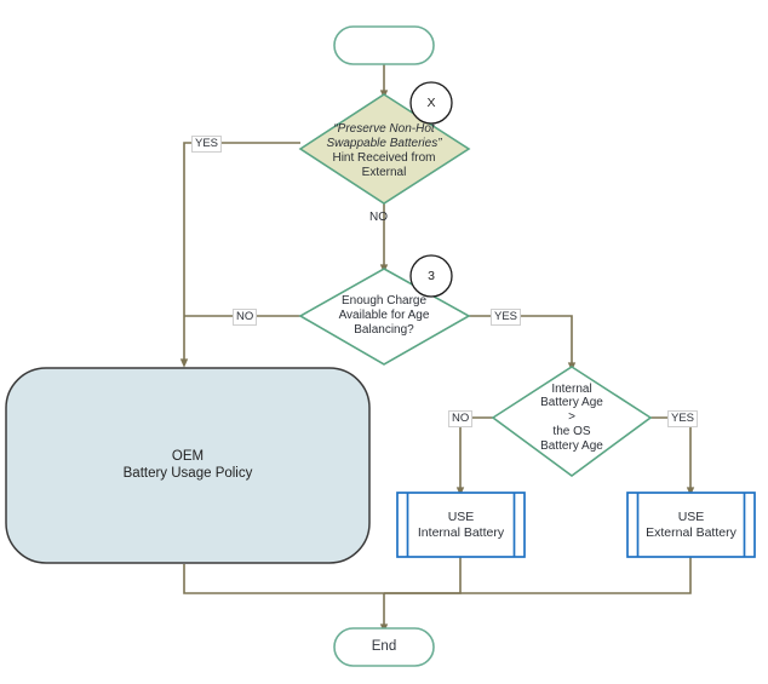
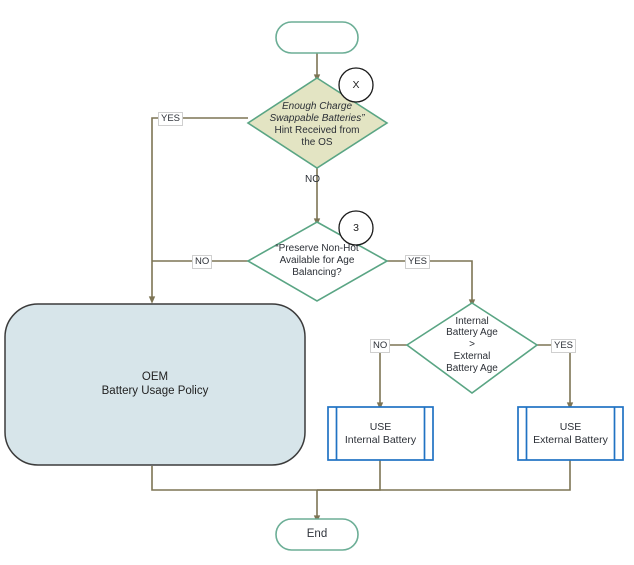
- “Preserve Non-Hot
+ Enough Charge
  Swappable Batteries”
  Hint Received from
- External
+ the OS
- Enough Charge
+ “Preserve Non-Hot
  Available for Age
  Balancing?
  Internal
  Battery Age
  >
- the OS
+ External
  Battery Age
  USE
  Internal Battery
  USE
  External Battery
  OEM
  Battery Usage Policy
  End
  X
  3
  YES
  NO
  NO
  YES
  NO
  YES
